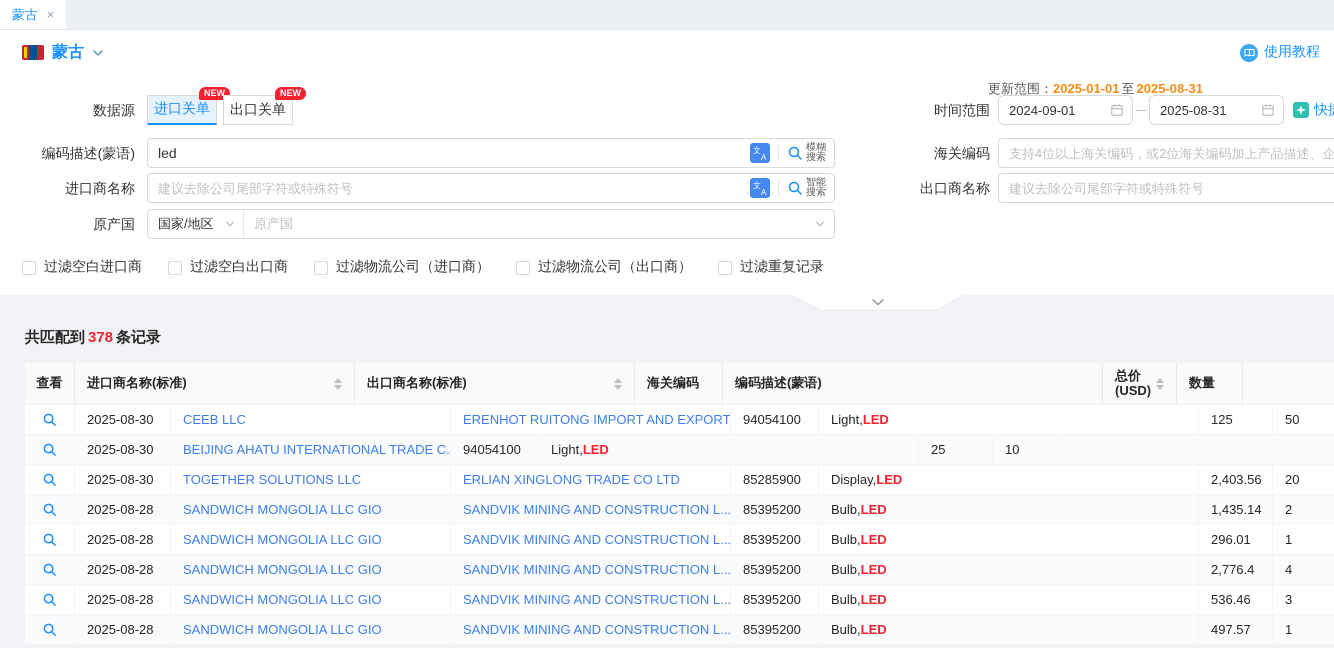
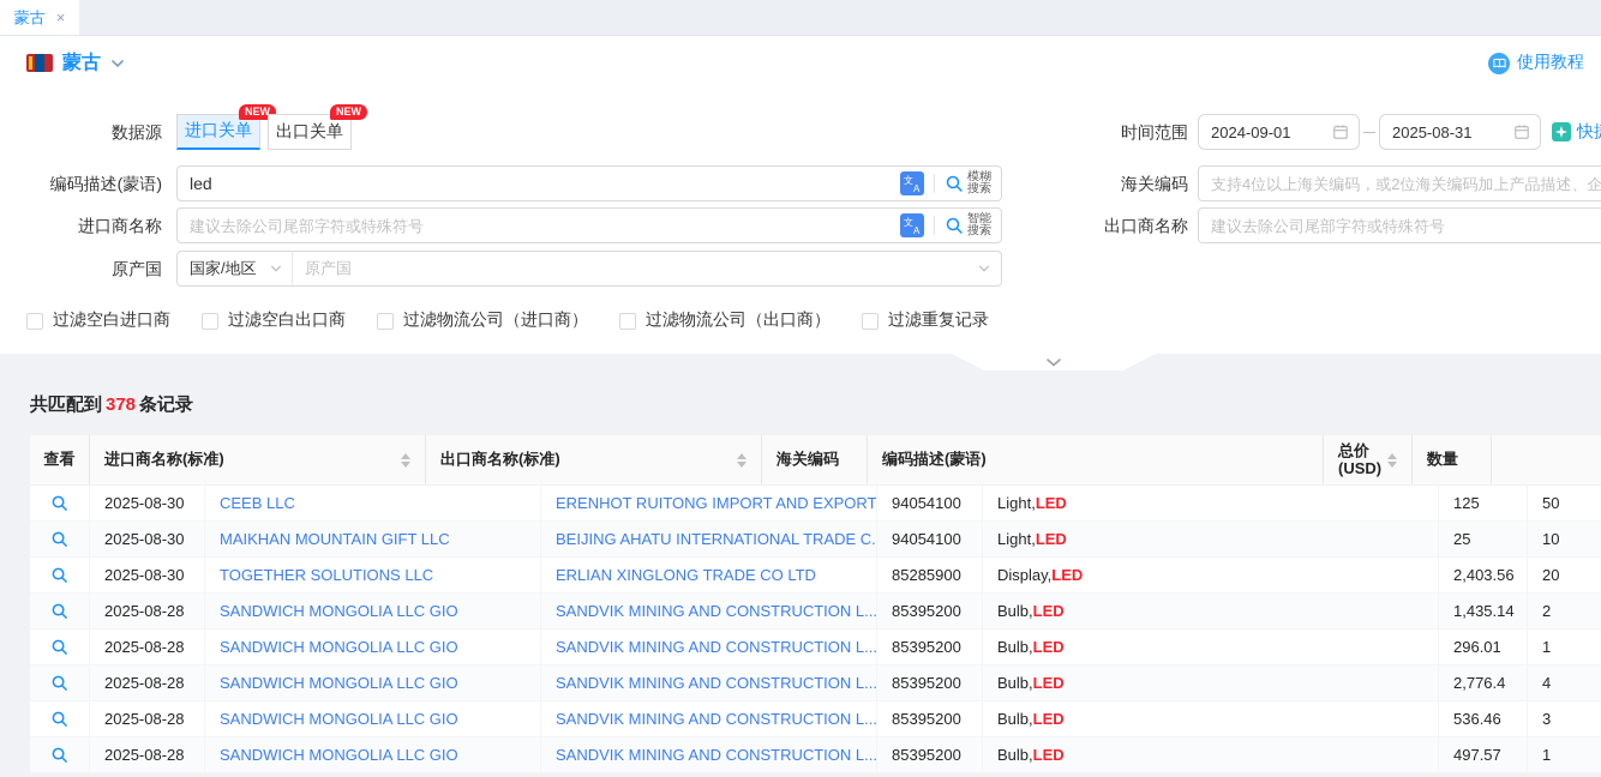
  蒙古
  ×
  蒙古
  使用教程
- 更新范围：2025-01-01 至 2025-08-31
  数据源
  进口关单
  NEW
  出口关单
  NEW
  时间范围
  2024-09-01
  2025-08-31
  编码描述(蒙语)
  led
  文
  A
  模糊
  搜索
  海关编码
  支持4位以上海关编码，或2位海关编码加上产品描述、企
  进口商名称
  建议去除公司尾部字符或特殊符号
  文
  A
  智能
  搜索
  出口商名称
  建议去除公司尾部字符或特殊符号
  原产国
  国家/地区
  原产国
  过滤空白进口商
  过滤空白出口商
  过滤物流公司（进口商）
  过滤物流公司（出口商）
  过滤重复记录
  共匹配到 378 条记录
  查看
  进口商名称(标准)
  出口商名称(标准)
  海关编码
  编码描述(蒙语)
  总价 (USD)
  数量
  2025-08-30
  CEEB LLC
  ERENHOT RUITONG IMPORT AND EXPORT
  94054100
  Light,
  LED
  125
  50
  2025-08-30
+ MAIKHAN MOUNTAIN GIFT LLC
  BEIJING AHATU INTERNATIONAL TRADE C.
  94054100
  Light,
  LED
  25
  10
  2025-08-30
  TOGETHER SOLUTIONS LLC
  ERLIAN XINGLONG TRADE CO LTD
  85285900
  Display,
  LED
  2,403.56
  20
  2025-08-28
  SANDWICH MONGOLIA LLC GIO
  SANDVIK MINING AND CONSTRUCTION L...
  85395200
  Bulb,
  LED
  1,435.14
  2
  2025-08-28
  SANDWICH MONGOLIA LLC GIO
  SANDVIK MINING AND CONSTRUCTION L...
  85395200
  Bulb,
  LED
  296.01
  1
  2025-08-28
  SANDWICH MONGOLIA LLC GIO
  SANDVIK MINING AND CONSTRUCTION L...
  85395200
  Bulb,
  LED
  2,776.4
  4
  2025-08-28
  SANDWICH MONGOLIA LLC GIO
  SANDVIK MINING AND CONSTRUCTION L...
  85395200
  Bulb,
  LED
  536.46
  3
  2025-08-28
  SANDWICH MONGOLIA LLC GIO
  SANDVIK MINING AND CONSTRUCTION L...
  85395200
  Bulb,
  LED
  497.57
  1
